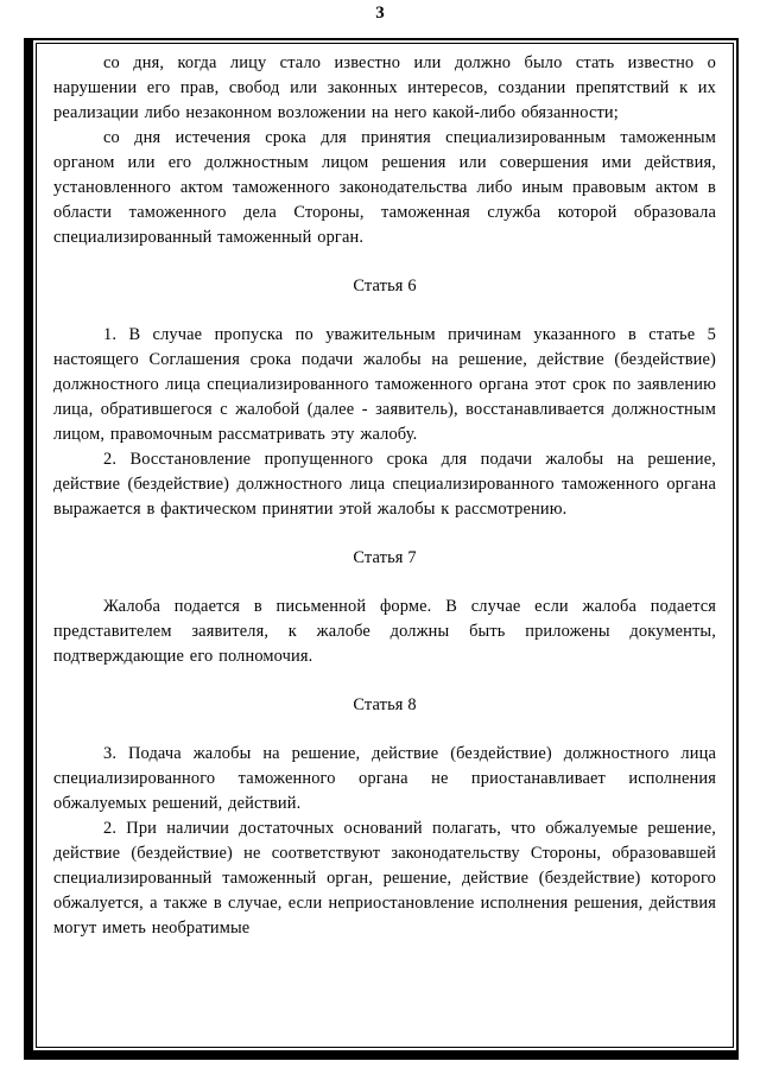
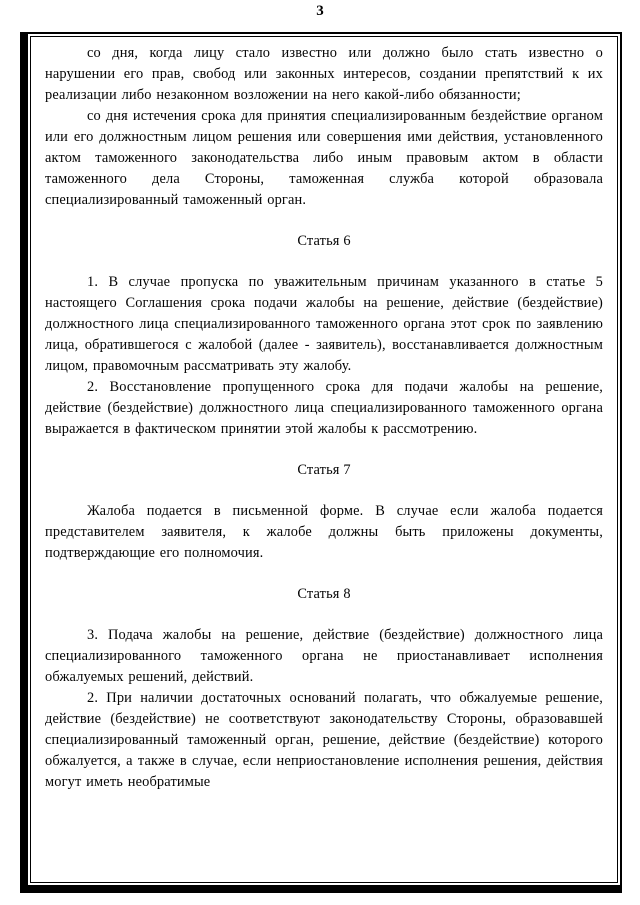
  3
  со дня, когда лицу стало известно или должно было стать известно о нарушении его прав, свобод или законных интересов, создании препятствий к их реализации либо незаконном возложении на него какой-либо обязанности;
- со дня истечения срока для принятия специализированным таможенным органом или его должностным лицом решения или совершения ими действия, установленного актом таможенного законодательства либо иным правовым актом в области таможенного дела Стороны, таможенная служба которой образовала специализированный таможенный орган.
+ со дня истечения срока для принятия специализированным бездействие органом или его должностным лицом решения или совершения ими действия, установленного актом таможенного законодательства либо иным правовым актом в области таможенного дела Стороны, таможенная служба которой образовала специализированный таможенный орган.
  Статья 6
  1. В случае пропуска по уважительным причинам указанного в статье 5 настоящего Соглашения срока подачи жалобы на решение, действие (бездействие) должностного лица специализированного таможенного органа этот срок по заявлению лица, обратившегося с жалобой (далее - заявитель), восстанавливается должностным лицом, правомочным рассматривать эту жалобу.
  2. Восстановление пропущенного срока для подачи жалобы на решение, действие (бездействие) должностного лица специализированного таможенного органа выражается в фактическом принятии этой жалобы к рассмотрению.
  Статья 7
  Жалоба подается в письменной форме. В случае если жалоба подается представителем заявителя, к жалобе должны быть приложены документы, подтверждающие его полномочия.
  Статья 8
  3. Подача жалобы на решение, действие (бездействие) должностного лица специализированного таможенного органа не приостанавливает исполнения обжалуемых решений, действий.
  2. При наличии достаточных оснований полагать, что обжалуемые решение, действие (бездействие) не соответствуют законодательству Стороны, образовавшей специализированный таможенный орган, решение, действие (бездействие) которого обжалуется, а также в случае, если неприостановление исполнения решения, действия могут иметь необратимые
